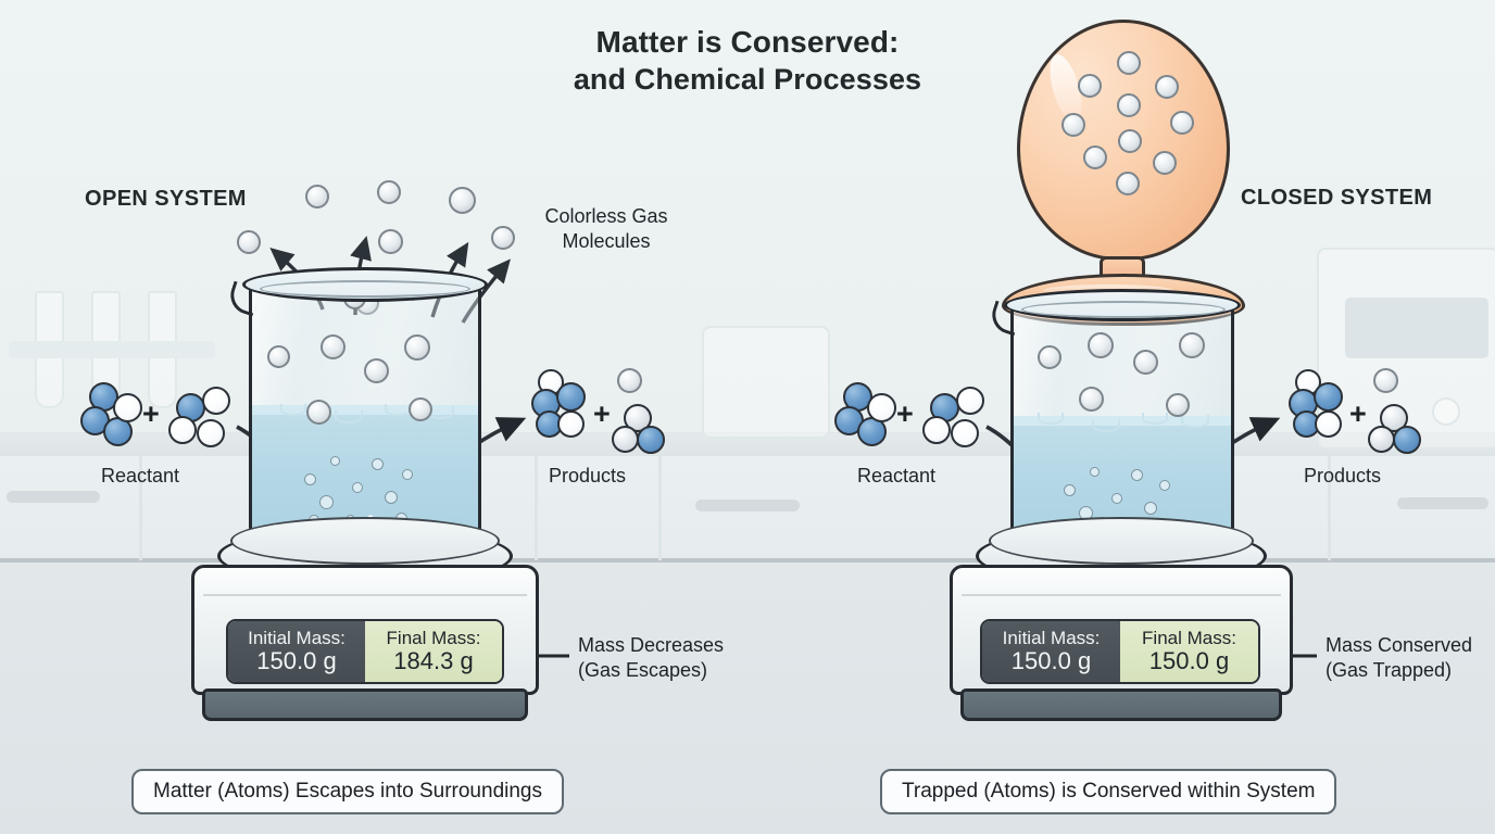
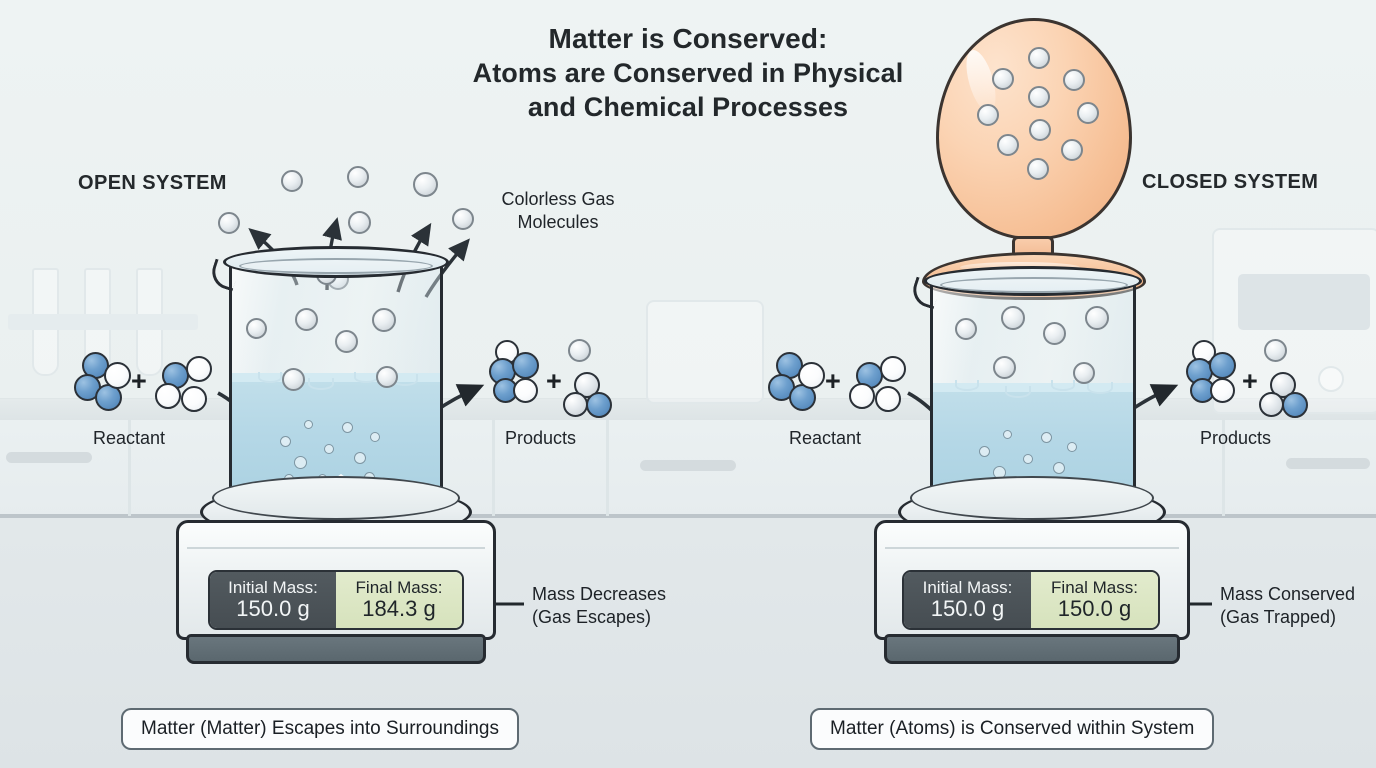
  Matter is Conserved:
+ Atoms are Conserved in Physical
  and Chemical Processes
  OPEN SYSTEM
  Colorless Gas Molecules
  Initial Mass:
  150.0 g
  Final Mass:
  184.3 g
  +
  Reactant
  +
  Products
  Mass Decreases
  (Gas Escapes)
- Matter (Atoms) Escapes into Surroundings
+ Matter (Matter) Escapes into Surroundings
  CLOSED SYSTEM
  Initial Mass:
  150.0 g
  Final Mass:
  150.0 g
  +
  Reactant
  +
  Products
  Mass Conserved
  (Gas Trapped)
- Trapped (Atoms) is Conserved within System
+ Matter (Atoms) is Conserved within System
